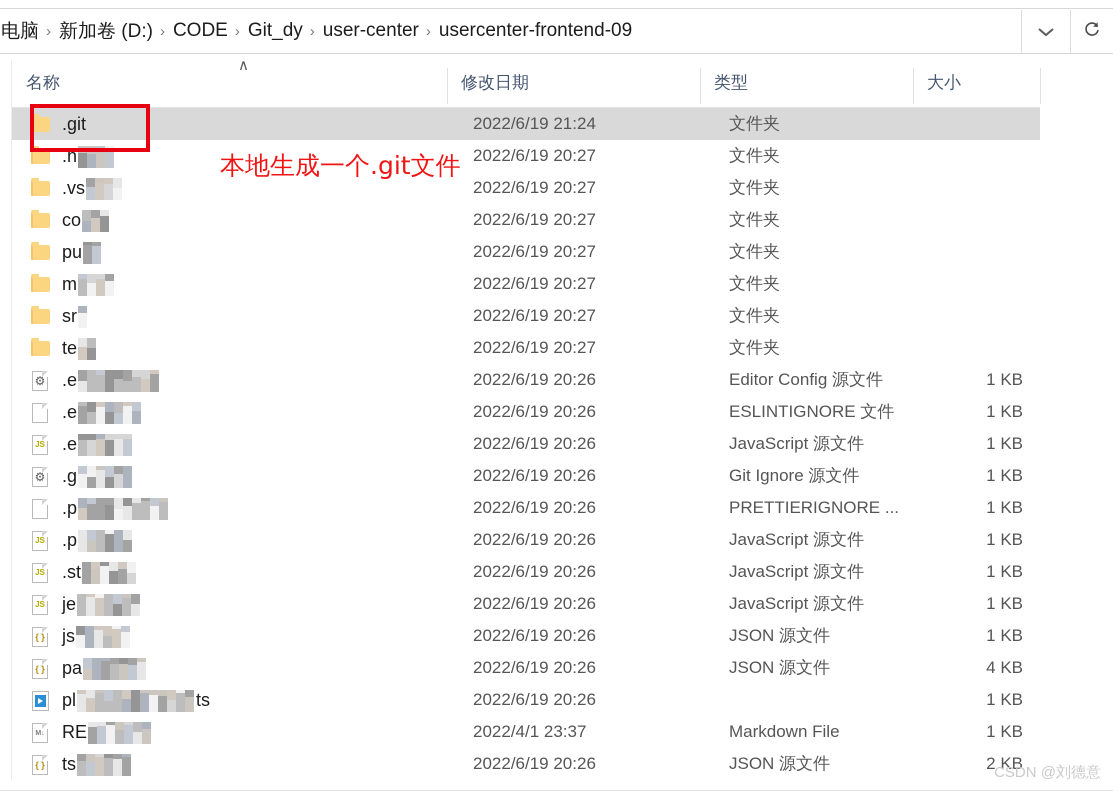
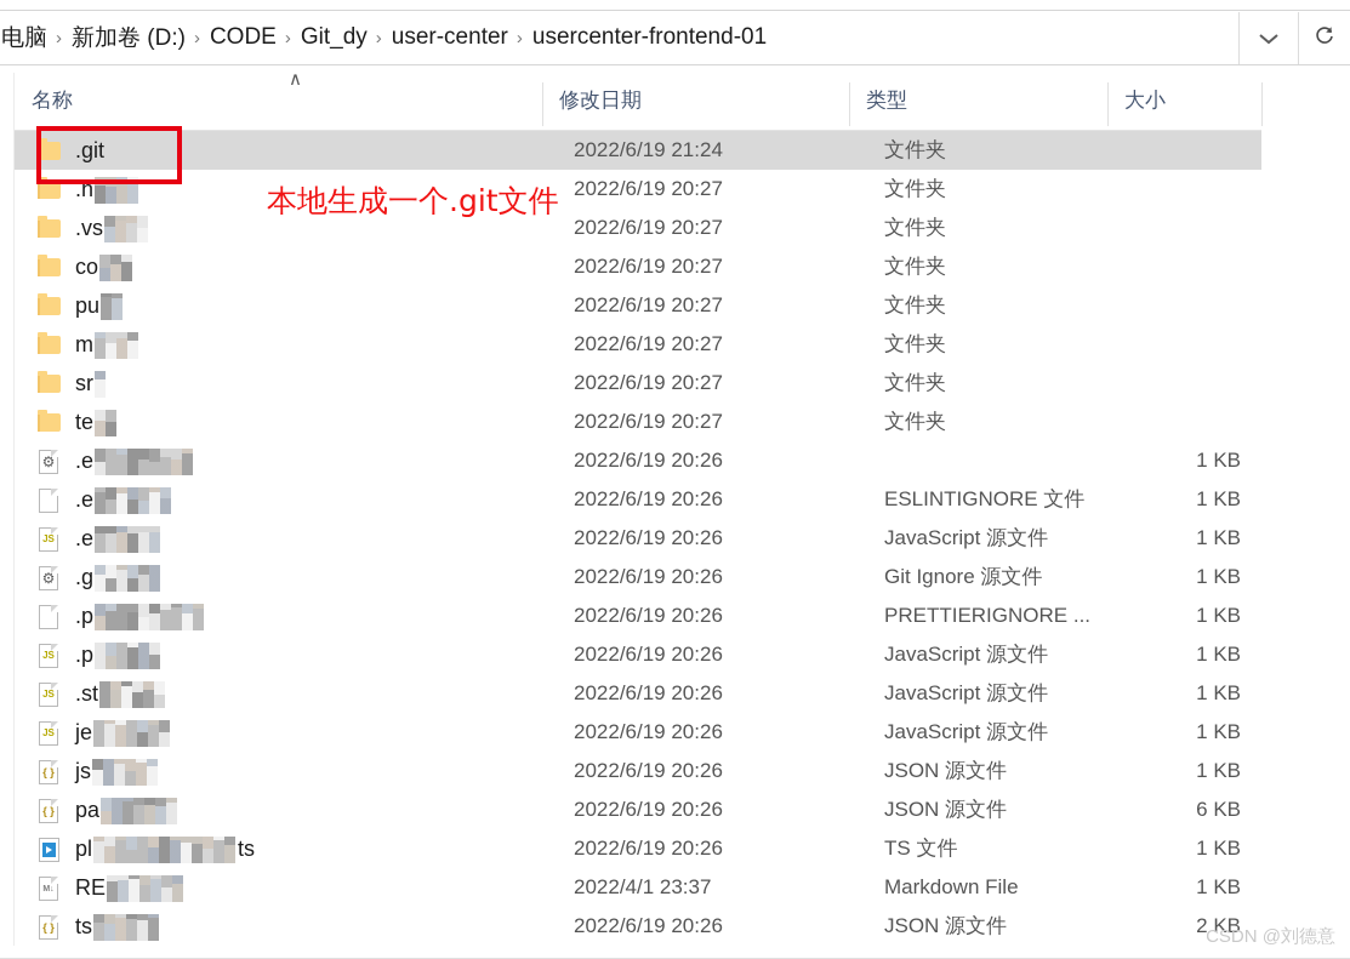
  电脑
  ›
  新加卷 (D:)
  ›
  CODE
  ›
  Git_dy
  ›
  user-center
  ›
- usercenter-frontend-09
+ usercenter-frontend-01
  名称
  修改日期
  类型
  大小
  ∧
  .git
  2022/6/19 21:24
  文件夹
  .h
  2022/6/19 20:27
  文件夹
  .vs
  2022/6/19 20:27
  文件夹
  co
  2022/6/19 20:27
  文件夹
  pu
  2022/6/19 20:27
  文件夹
  m
  2022/6/19 20:27
  文件夹
  sr
  2022/6/19 20:27
  文件夹
  te
  2022/6/19 20:27
  文件夹
  ⚙
  .e
  2022/6/19 20:26
- Editor Config 源文件
  1 KB
  .e
  2022/6/19 20:26
  ESLINTIGNORE 文件
  1 KB
  JS
  .e
  2022/6/19 20:26
  JavaScript 源文件
  1 KB
  ⚙
  .g
  2022/6/19 20:26
  Git Ignore 源文件
  1 KB
  .p
  2022/6/19 20:26
  PRETTIERIGNORE ...
  1 KB
  JS
  .p
  2022/6/19 20:26
  JavaScript 源文件
  1 KB
  JS
  .st
  2022/6/19 20:26
  JavaScript 源文件
  1 KB
  JS
  je
  2022/6/19 20:26
  JavaScript 源文件
  1 KB
  { }
  js
  2022/6/19 20:26
  JSON 源文件
  1 KB
  { }
  pa
  2022/6/19 20:26
  JSON 源文件
- 4 KB
+ 6 KB
  pl
  ts
  2022/6/19 20:26
+ TS 文件
  1 KB
  RE
  2022/4/1 23:37
  Markdown File
  1 KB
  { }
  ts
  2022/6/19 20:26
  JSON 源文件
  2 KB
  本地生成一个.git文件
  CSDN @刘德意
